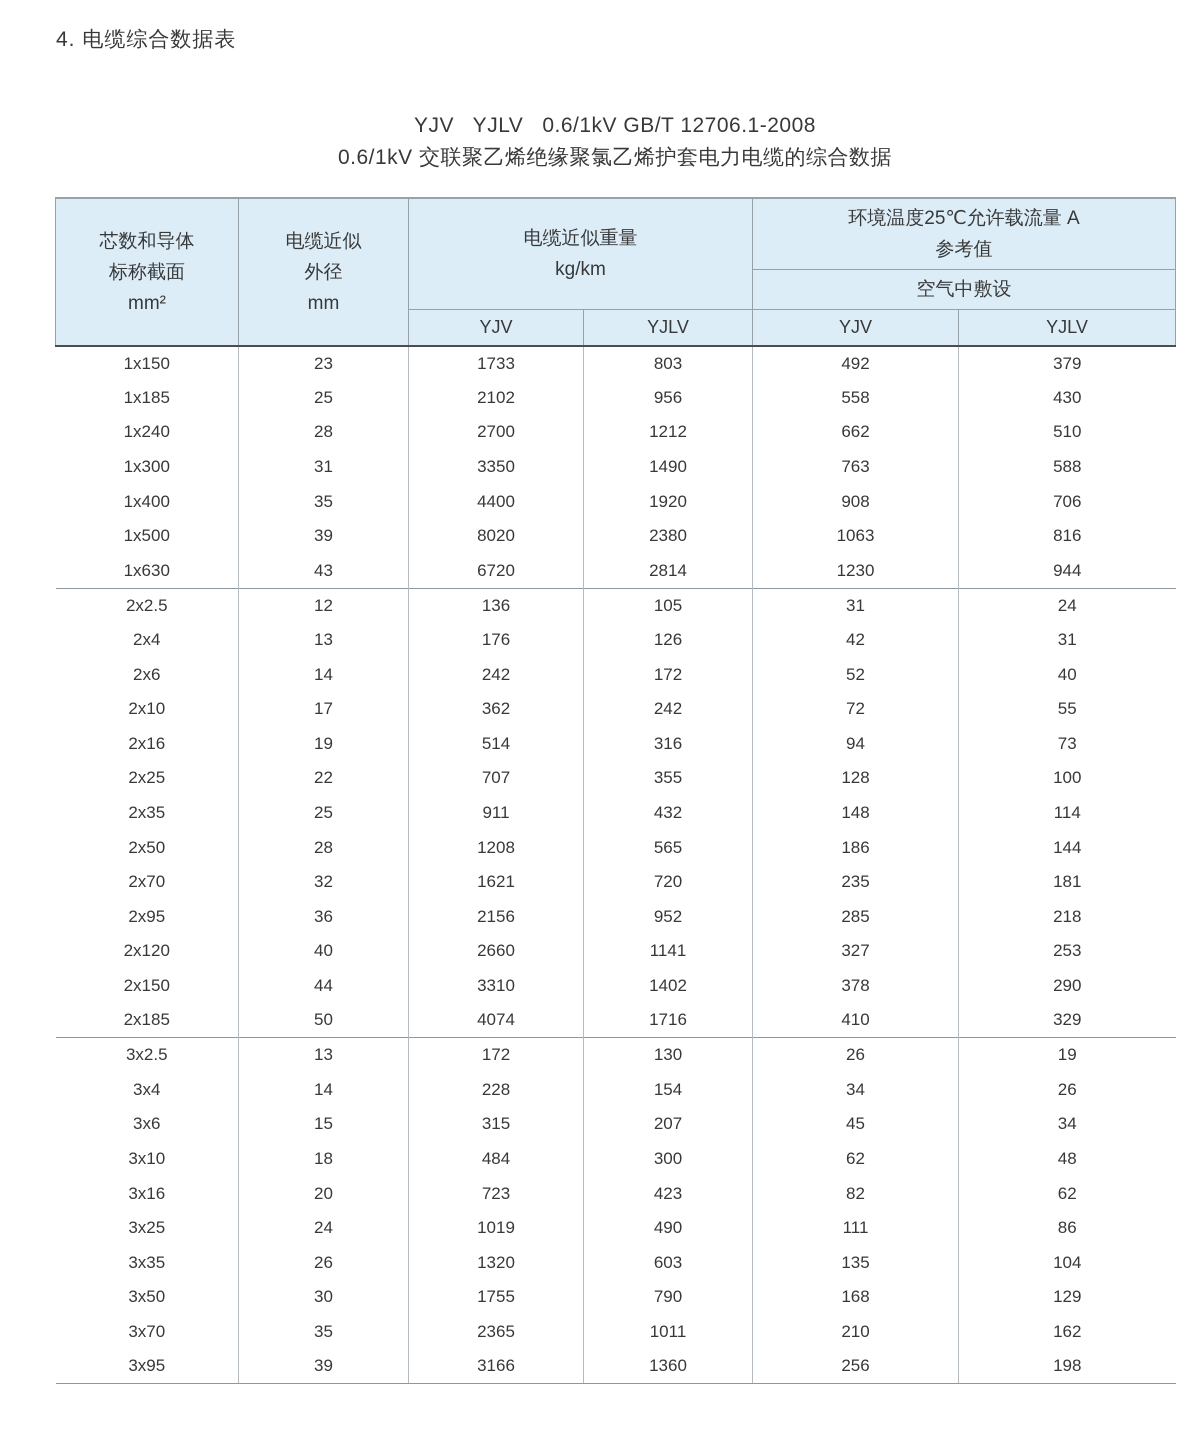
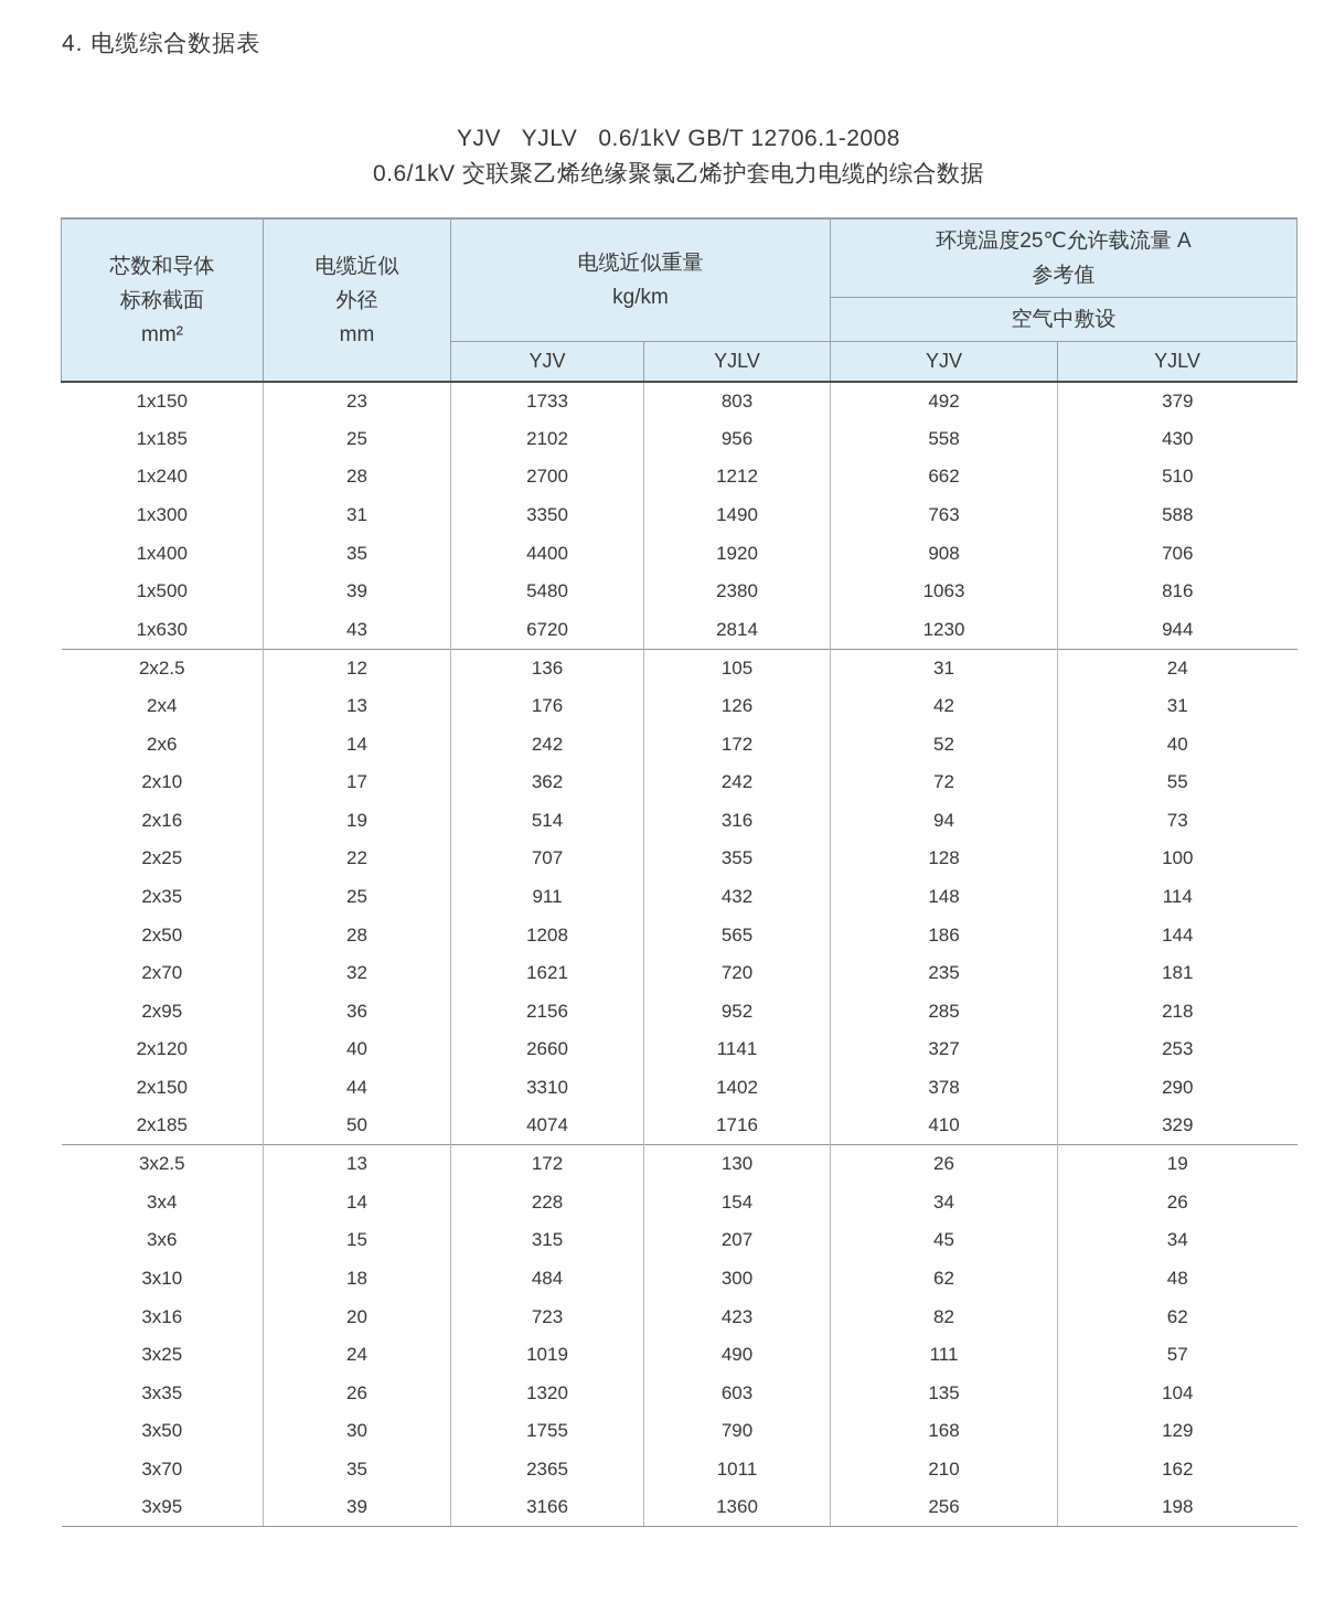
  4. 电缆综合数据表
  YJV YJLV 0.6/1kV GB/T 12706.1-2008
  0.6/1kV 交联聚乙烯绝缘聚氯乙烯护套电力电缆的综合数据
  芯数和导体 标称截面 mm²	电缆近似 外径 mm	电缆近似重量 kg/km	环境温度25℃允许载流量 A 参考值
  空气中敷设
  YJV	YJLV	YJV	YJLV
  1x150	23	1733	803	492	379
  1x185	25	2102	956	558	430
  1x240	28	2700	1212	662	510
  1x300	31	3350	1490	763	588
  1x400	35	4400	1920	908	706
- 1x500	39	8020	2380	1063	816
+ 1x500	39	5480	2380	1063	816
  1x630	43	6720	2814	1230	944
  2x2.5	12	136	105	31	24
  2x4	13	176	126	42	31
  2x6	14	242	172	52	40
  2x10	17	362	242	72	55
  2x16	19	514	316	94	73
  2x25	22	707	355	128	100
  2x35	25	911	432	148	114
  2x50	28	1208	565	186	144
  2x70	32	1621	720	235	181
  2x95	36	2156	952	285	218
  2x120	40	2660	1141	327	253
  2x150	44	3310	1402	378	290
  2x185	50	4074	1716	410	329
  3x2.5	13	172	130	26	19
  3x4	14	228	154	34	26
  3x6	15	315	207	45	34
  3x10	18	484	300	62	48
  3x16	20	723	423	82	62
- 3x25	24	1019	490	111	86
+ 3x25	24	1019	490	111	57
  3x35	26	1320	603	135	104
  3x50	30	1755	790	168	129
  3x70	35	2365	1011	210	162
  3x95	39	3166	1360	256	198
